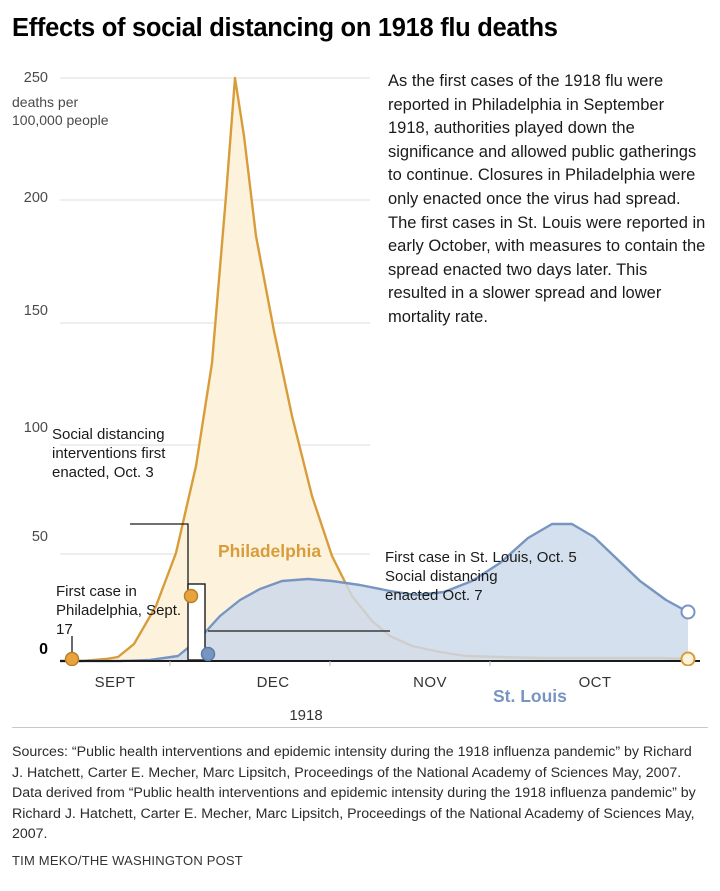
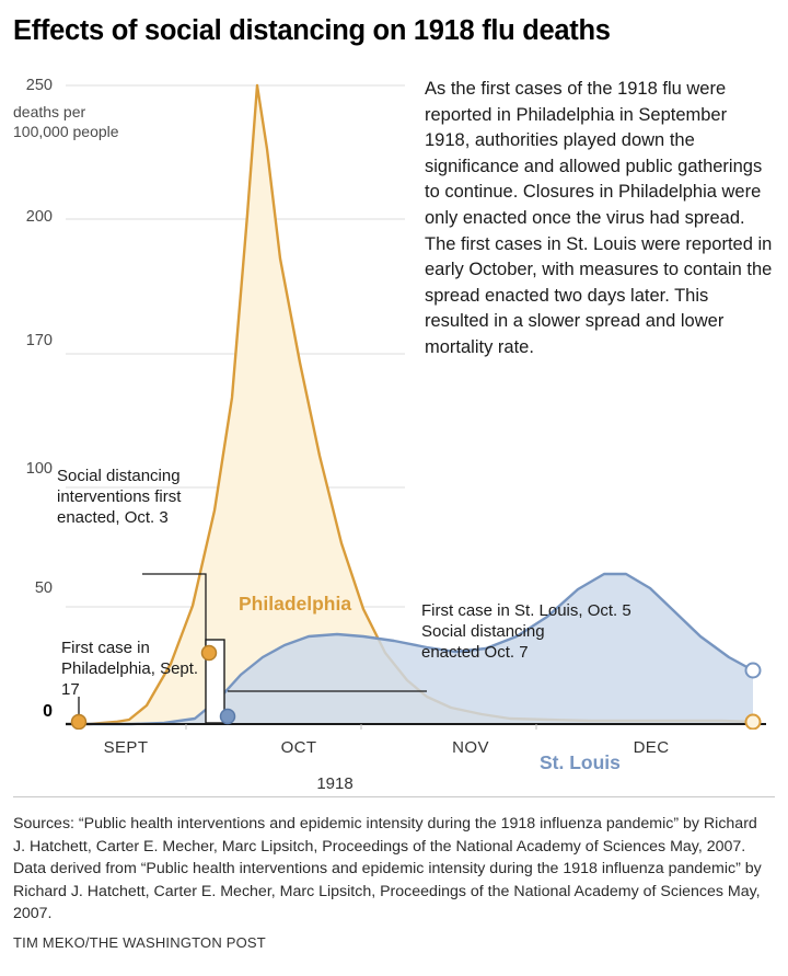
  Effects of social distancing on 1918 flu deaths
  250
  deaths per
  100,000 people
  200
- 150
+ 170
  100
  50
  0
  Philadelphia
  St. Louis
  SEPT
- DEC
+ OCT
  NOV
- OCT
+ DEC
  1918
  As the first cases of the 1918 flu were reported in Philadelphia in September 1918, authorities played down the significance and allowed public gatherings to continue. Closures in Philadelphia were only enacted once the virus had spread. The first cases in St. Louis were reported in early October, with measures to contain the spread enacted two days later. This resulted in a slower spread and lower mortality rate.
  Social distancing interventions first enacted, Oct. 3
  First case in Philadelphia, Sept. 17
  First case in St. Louis, Oct. 5
  Social distancing
  enacted Oct. 7
  Sources: “Public health interventions and epidemic intensity during the 1918 influenza pandemic” by Richard J. Hatchett, Carter E. Mecher, Marc Lipsitch, Proceedings of the National Academy of Sciences May, 2007. Data derived from “Public health interventions and epidemic intensity during the 1918 influenza pandemic” by Richard J. Hatchett, Carter E. Mecher, Marc Lipsitch, Proceedings of the National Academy of Sciences May, 2007.
  TIM MEKO/THE WASHINGTON POST
